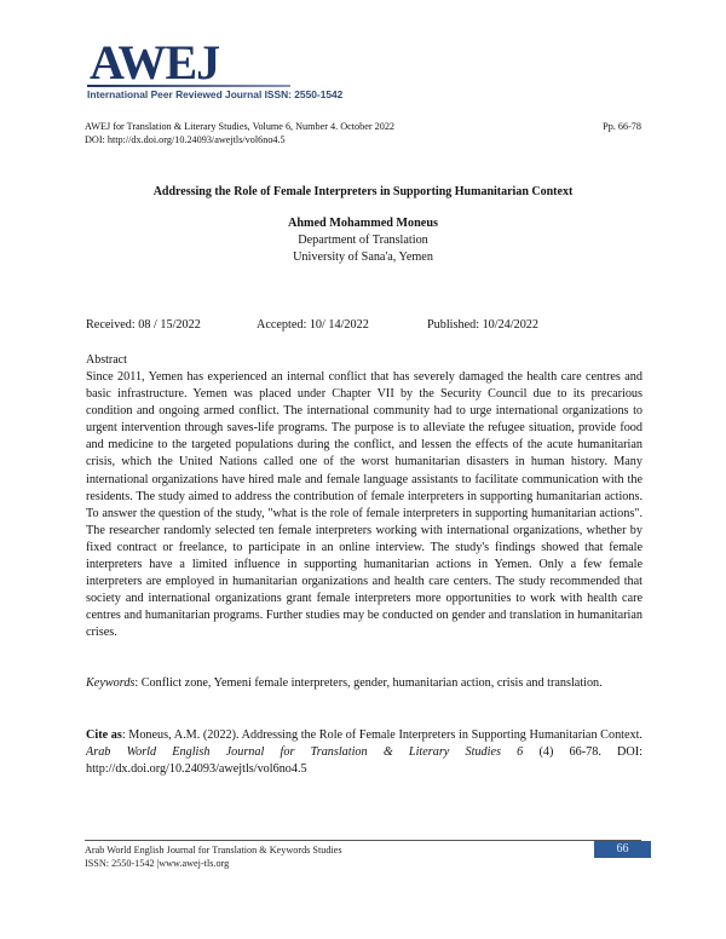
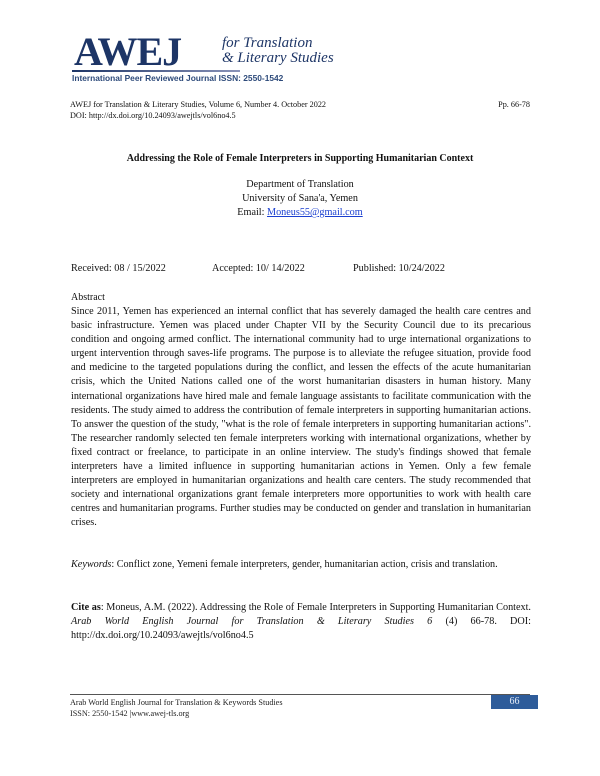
  AWEJ
+ for Translation
+ & Literary Studies
  International Peer Reviewed Journal ISSN: 2550-1542
  AWEJ for Translation & Literary Studies, Volume 6, Number 4. October 2022
  DOI: http://dx.doi.org/10.24093/awejtls/vol6no4.5
  Pp. 66-78
  Addressing the Role of Female Interpreters in Supporting Humanitarian Context
- Ahmed Mohammed Moneus
  Department of Translation
  University of Sana'a, Yemen
+ Email: Moneus55@gmail.com
  Received: 08 / 15/2022 Accepted: 10/ 14/2022 Published: 10/24/2022
  Abstract
  Since 2011, Yemen has experienced an internal conflict that has severely damaged the health care centres and basic infrastructure. Yemen was placed under Chapter VII by the Security Council due to its precarious condition and ongoing armed conflict. The international community had to urge international organizations to urgent intervention through saves-life programs. The purpose is to alleviate the refugee situation, provide food and medicine to the targeted populations during the conflict, and lessen the effects of the acute humanitarian crisis, which the United Nations called one of the worst humanitarian disasters in human history. Many international organizations have hired male and female language assistants to facilitate communication with the residents. The study aimed to address the contribution of female interpreters in supporting humanitarian actions. To answer the question of the study, "what is the role of female interpreters in supporting humanitarian actions". The researcher randomly selected ten female interpreters working with international organizations, whether by fixed contract or freelance, to participate in an online interview. The study's findings showed that female interpreters have a limited influence in supporting humanitarian actions in Yemen. Only a few female interpreters are employed in humanitarian organizations and health care centers. The study recommended that society and international organizations grant female interpreters more opportunities to work with health care centres and humanitarian programs. Further studies may be conducted on gender and translation in humanitarian crises.
  Keywords: Conflict zone, Yemeni female interpreters, gender, humanitarian action, crisis and translation.
  Cite as: Moneus, A.M. (2022). Addressing the Role of Female Interpreters in Supporting Humanitarian Context. Arab World English Journal for Translation & Literary Studies 6 (4) 66-78. DOI: http://dx.doi.org/10.24093/awejtls/vol6no4.5
  Arab World English Journal for Translation & Keywords Studies
  ISSN: 2550-1542 |www.awej-tls.org
  66
